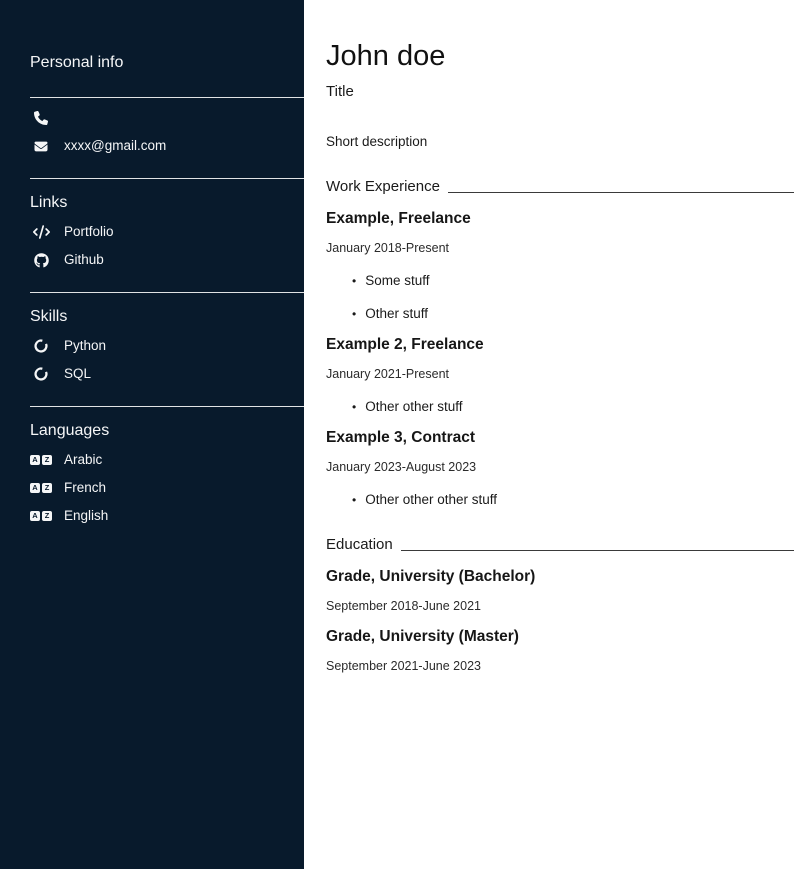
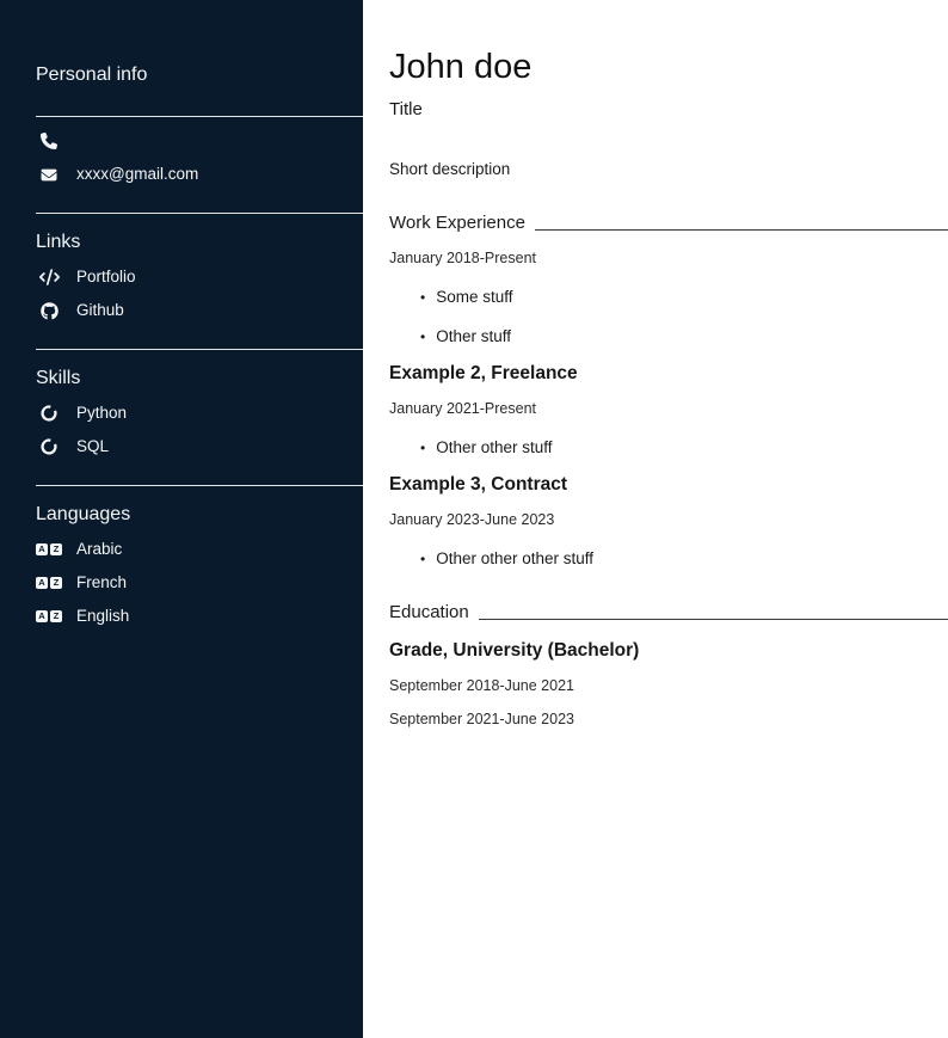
  Personal info
  xxxx@gmail.com
  Links
  Portfolio
  Github
  Skills
  Python
  SQL
  Languages
  A
  Z
  Arabic
  A
  Z
  French
  A
  Z
  English
  John doe
  Title
  Short description
  Work Experience
- Example, Freelance
  January 2018-Present
  Some stuff
  Other stuff
  Example 2, Freelance
  January 2021-Present
  Other other stuff
  Example 3, Contract
- January 2023-August 2023
+ January 2023-June 2023
  Other other other stuff
  Education
  Grade, University (Bachelor)
  September 2018-June 2021
- Grade, University (Master)
  September 2021-June 2023
